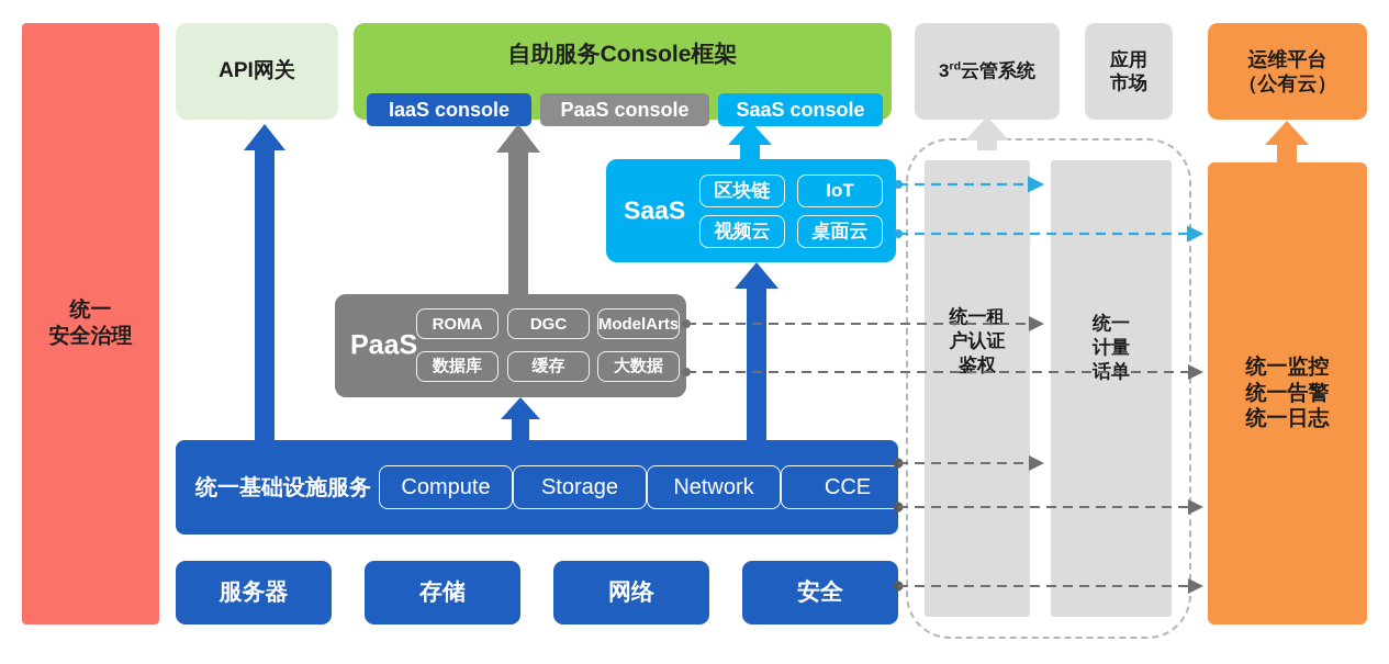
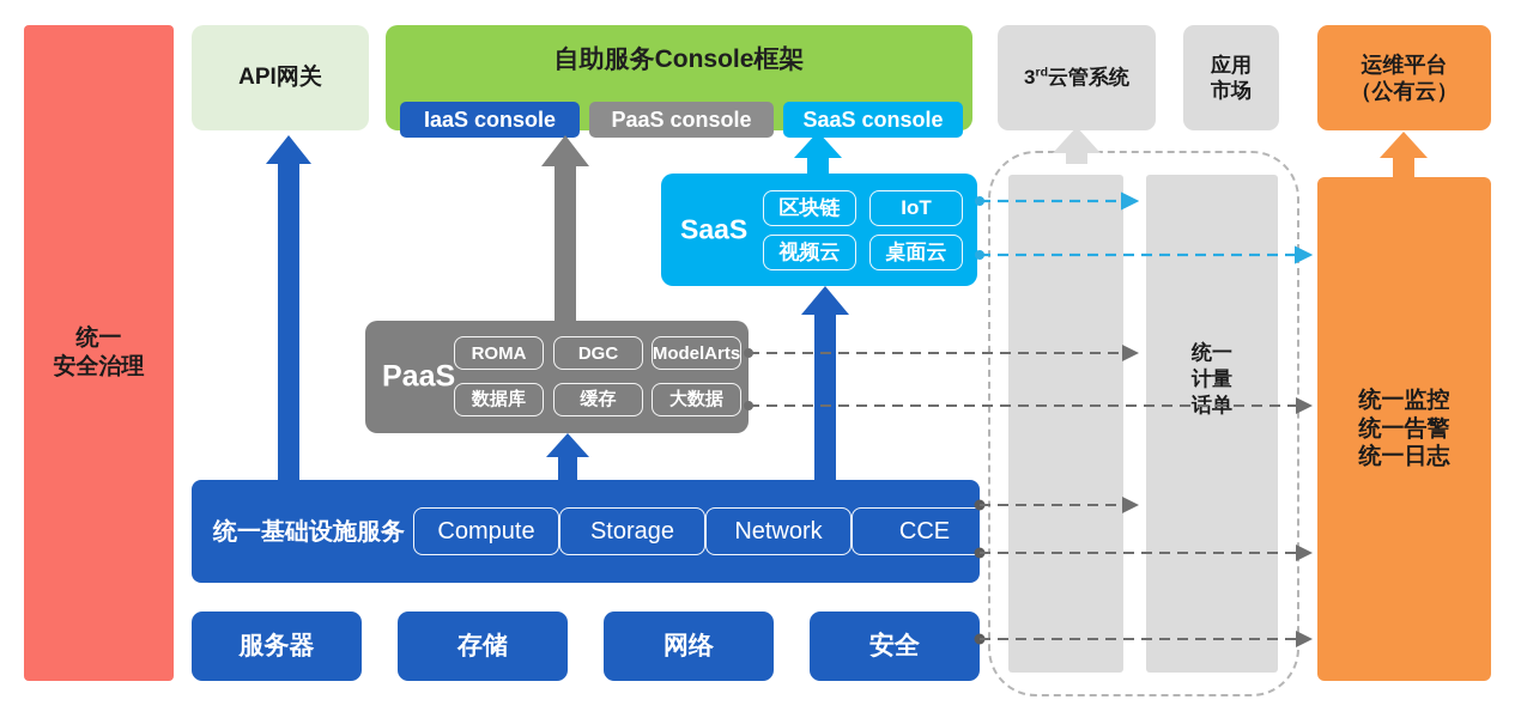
  统一
  安全治理
  API网关
  自助服务Console框架
  IaaS console
  PaaS console
  SaaS console
  3rd云管系统
  应用
  市场
  运维平台
  （公有云）
  统一监控
  统一告警
  统一日志
- 统一租
- 户认证
- 鉴权
  统一
  计量
  SaaS
  区块链
  IoT
  视频云
  桌面云
  PaaS
  ROMA
  DGC
  ModelArts
  数据库
  缓存
  大数据
  统一基础设施服务
  Compute
  Storage
  Network
  CCE
  服务器
  存储
  网络
  安全
